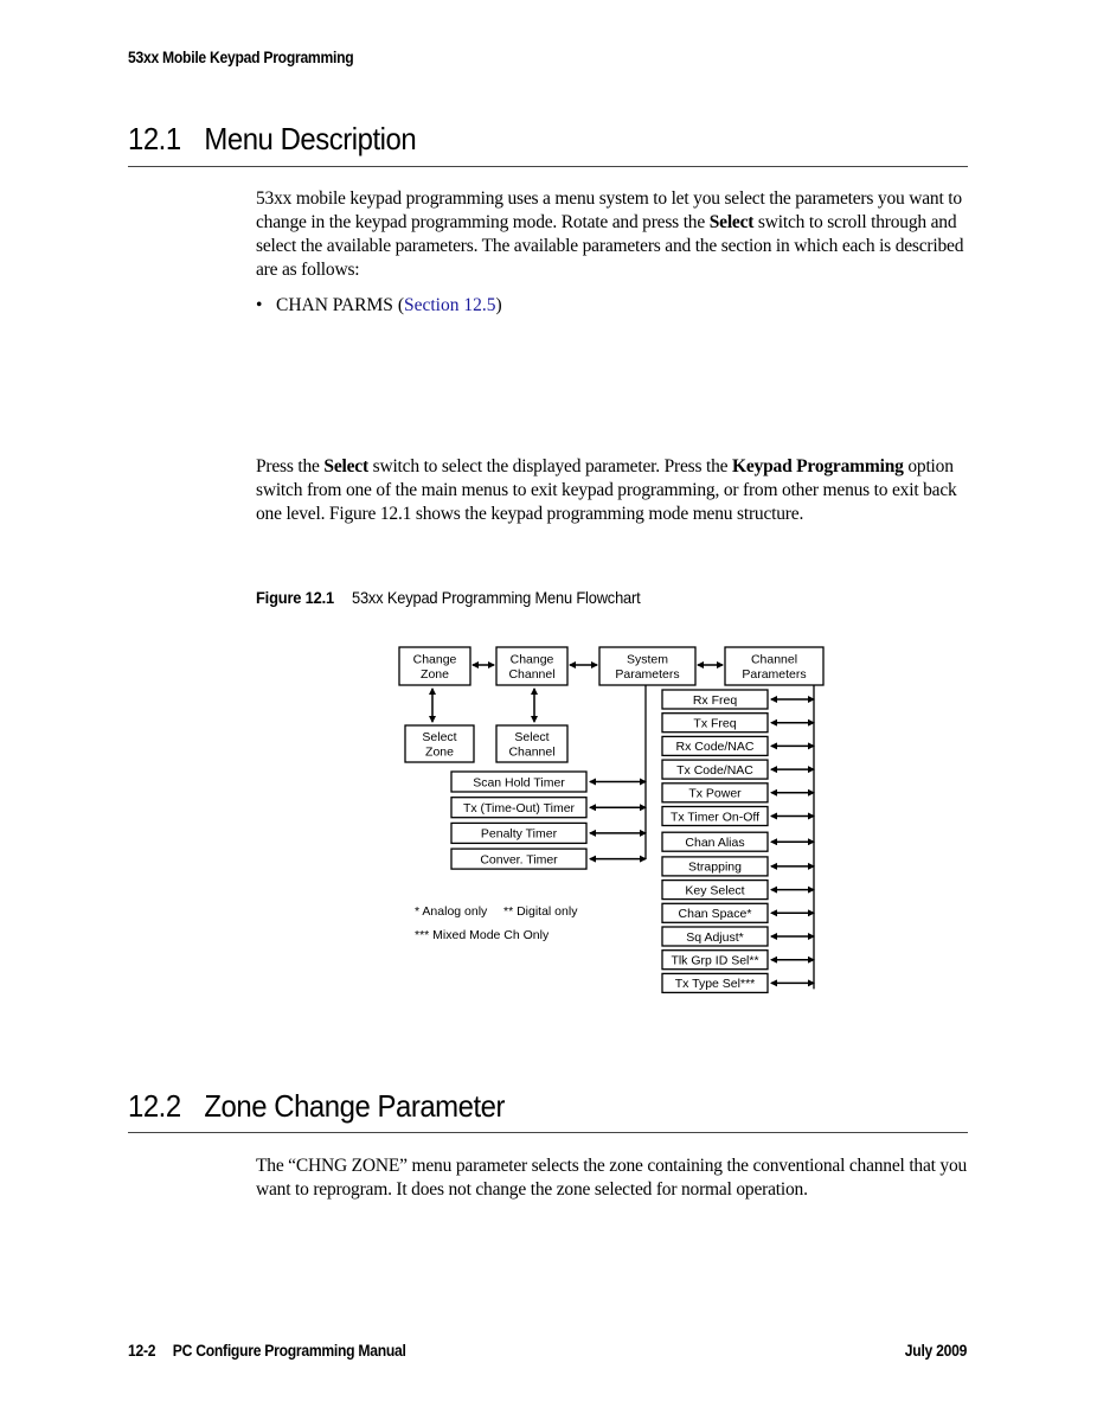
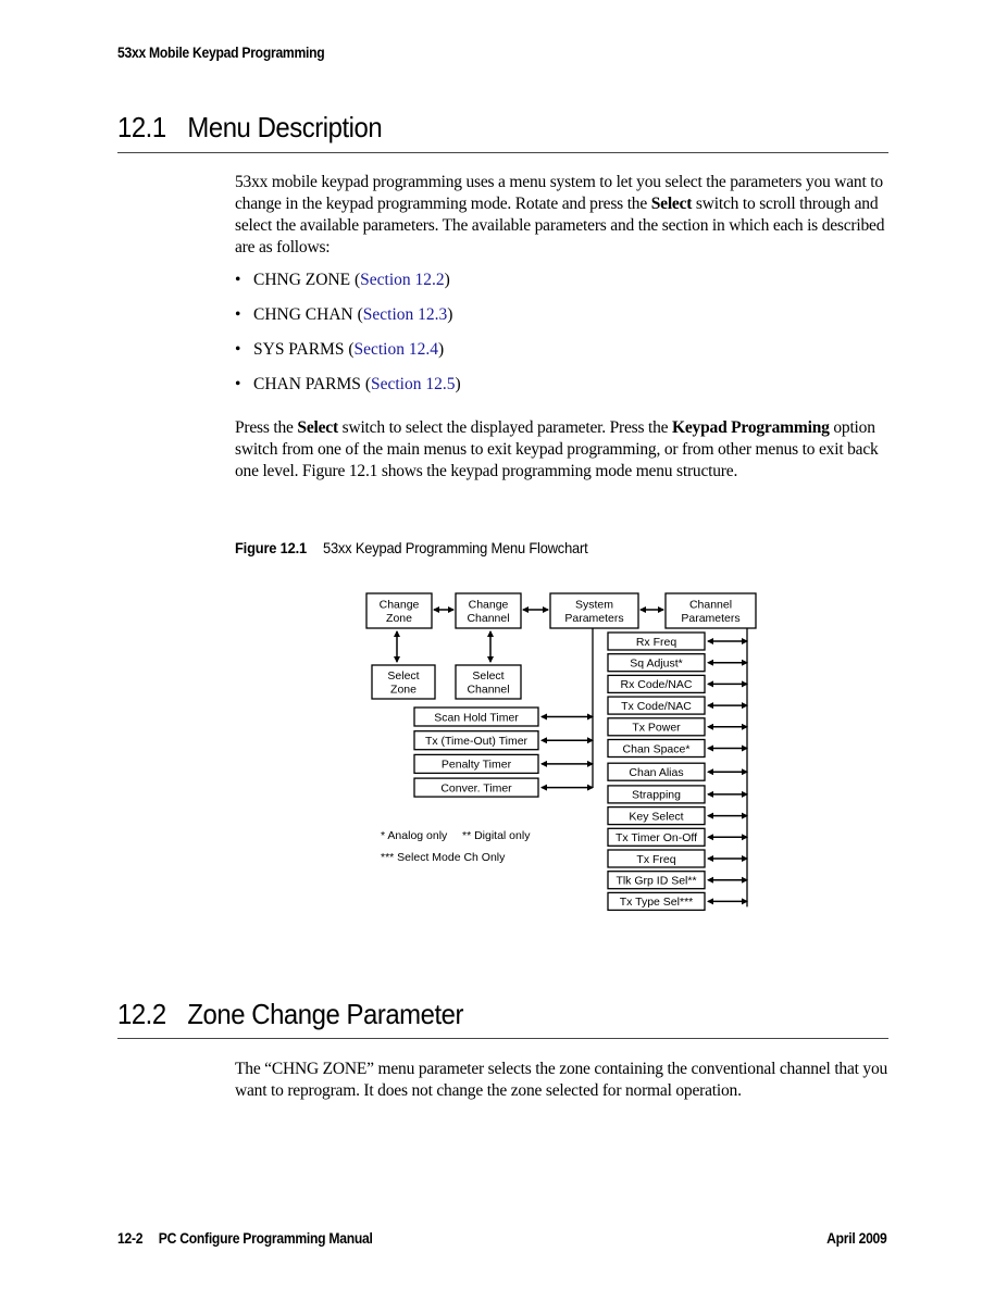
  53xx Mobile Keypad Programming
  12.1 Menu Description
  53xx mobile keypad programming uses a menu system to let you select the parameters you want to change in the keypad programming mode. Rotate and press the Select switch to scroll through and select the available parameters. The available parameters and the section in which each is described are as follows:
+ • CHNG ZONE (Section 12.2)
+ • CHNG CHAN (Section 12.3)
+ • SYS PARMS (Section 12.4)
  • CHAN PARMS (Section 12.5)
  Press the Select switch to select the displayed parameter. Press the Keypad Programming option switch from one of the main menus to exit keypad programming, or from other menus to exit back one level. Figure 12.1 shows the keypad programming mode menu structure.
  Figure 12.1 53xx Keypad Programming Menu Flowchart
  Change
  Zone
  Change
  Channel
  System
  Parameters
  Channel
  Parameters
  Select
  Zone
  Select
  Channel
  Scan Hold Timer
  Tx (Time-Out) Timer
  Penalty Timer
  Conver. Timer
  Rx Freq
- Tx Freq
+ Sq Adjust*
  Rx Code/NAC
  Tx Code/NAC
  Tx Power
- Tx Timer On-Off
+ Chan Space*
  Chan Alias
  Strapping
  Key Select
- Chan Space*
+ Tx Timer On-Off
- Sq Adjust*
+ Tx Freq
  Tlk Grp ID Sel**
  Tx Type Sel***
  * Analog only
  ** Digital only
- *** Mixed Mode Ch Only
+ *** Select Mode Ch Only
  12.2 Zone Change Parameter
  The “CHNG ZONE” menu parameter selects the zone containing the conventional channel that you want to reprogram. It does not change the zone selected for normal operation.
  12-2 PC Configure Programming Manual
- July 2009
+ April 2009
